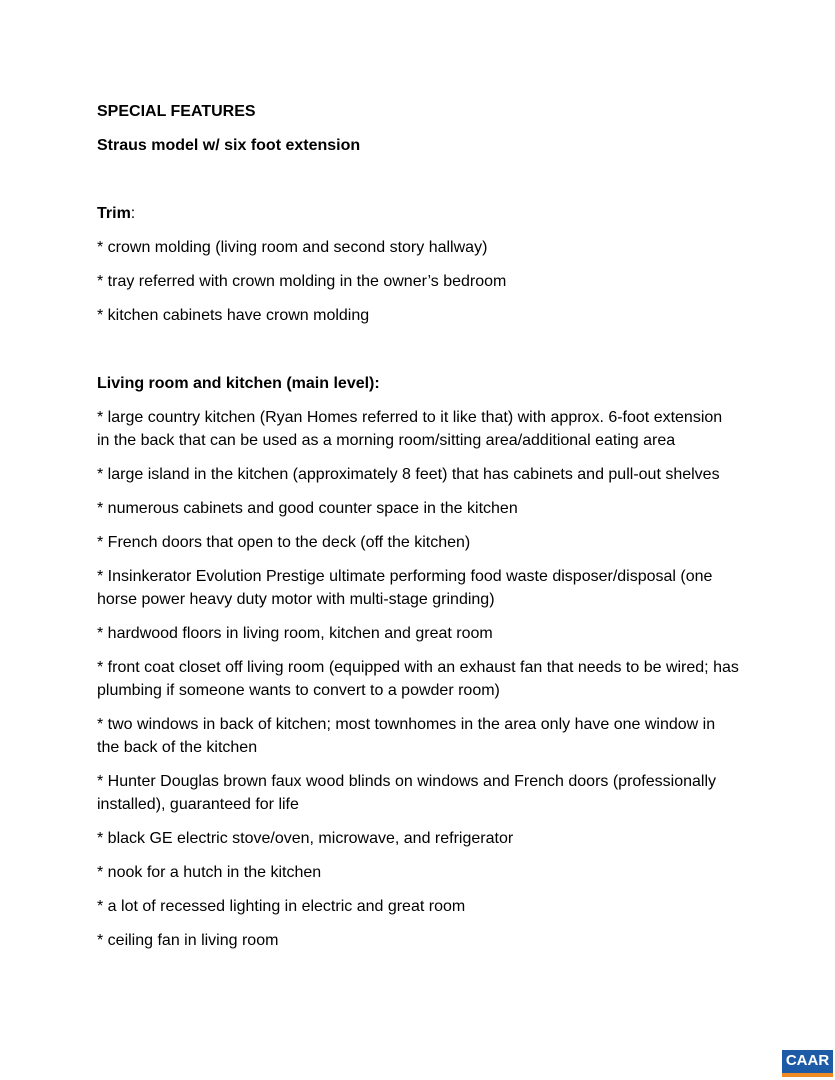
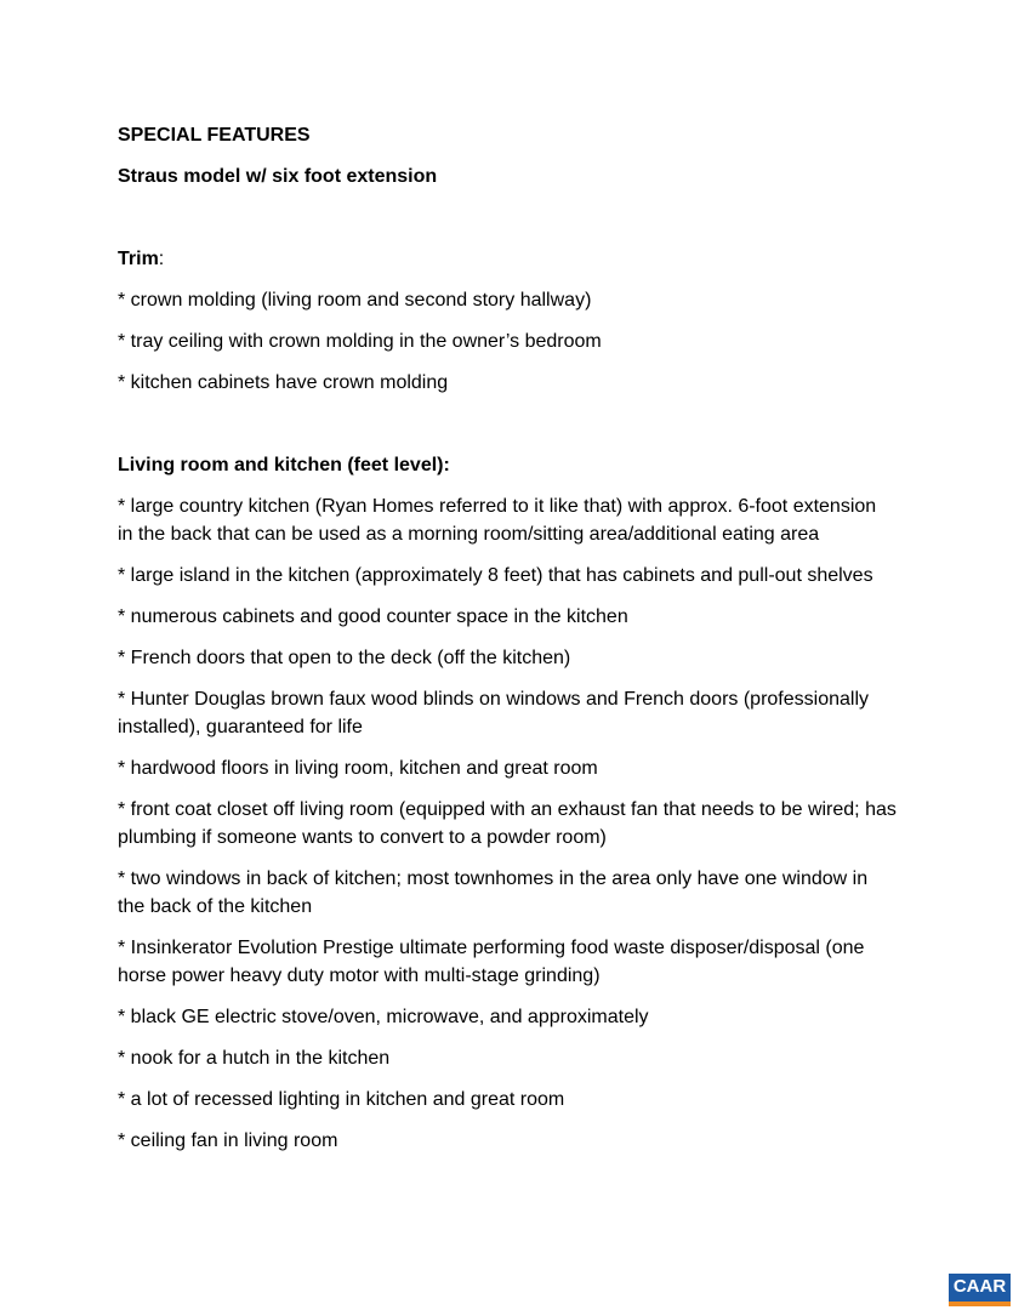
  SPECIAL FEATURES
  Straus model w/ six foot extension
  Trim:
  * crown molding (living room and second story hallway)
- * tray referred with crown molding in the owner’s bedroom
+ * tray ceiling with crown molding in the owner’s bedroom
  * kitchen cabinets have crown molding
- Living room and kitchen (main level):
+ Living room and kitchen (feet level):
  * large country kitchen (Ryan Homes referred to it like that) with approx. 6-foot extension in the back that can be used as a morning room/sitting area/additional eating area
  * large island in the kitchen (approximately 8 feet) that has cabinets and pull-out shelves
  * numerous cabinets and good counter space in the kitchen
  * French doors that open to the deck (off the kitchen)
- * Insinkerator Evolution Prestige ultimate performing food waste disposer/disposal (one horse power heavy duty motor with multi-stage grinding)
+ * Hunter Douglas brown faux wood blinds on windows and French doors (professionally installed), guaranteed for life
  * hardwood floors in living room, kitchen and great room
  * front coat closet off living room (equipped with an exhaust fan that needs to be wired; has plumbing if someone wants to convert to a powder room)
  * two windows in back of kitchen; most townhomes in the area only have one window in the back of the kitchen
- * Hunter Douglas brown faux wood blinds on windows and French doors (professionally installed), guaranteed for life
+ * Insinkerator Evolution Prestige ultimate performing food waste disposer/disposal (one horse power heavy duty motor with multi-stage grinding)
- * black GE electric stove/oven, microwave, and refrigerator
+ * black GE electric stove/oven, microwave, and approximately
  * nook for a hutch in the kitchen
- * a lot of recessed lighting in electric and great room
+ * a lot of recessed lighting in kitchen and great room
  * ceiling fan in living room
  CAAR
